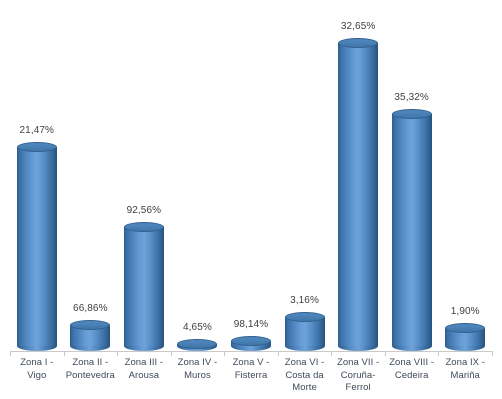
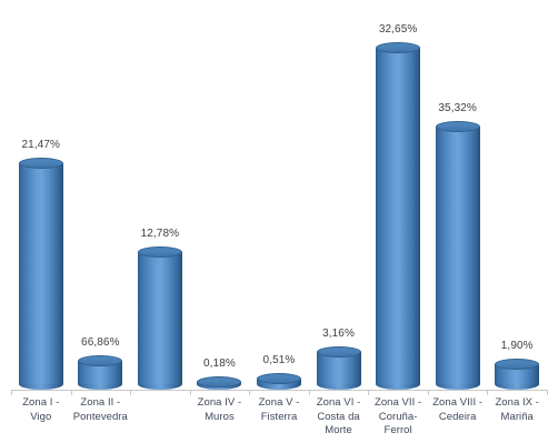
  21,47%
  66,86%
- 92,56%
+ 12,78%
- 4,65%
+ 0,18%
- 98,14%
+ 0,51%
  3,16%
  32,65%
  35,32%
  1,90%
  Zona I - Vigo
  Zona II -
  Pontevedra
- Zona III -
- Arousa
  Zona IV -
  Muros
  Zona V -
  Fisterra
  Zona VI -
  Costa da
  Morte
  Zona VII -
  Coruña-
  Ferrol
  Zona VIII -
  Cedeira
  Zona IX -
  Mariña
